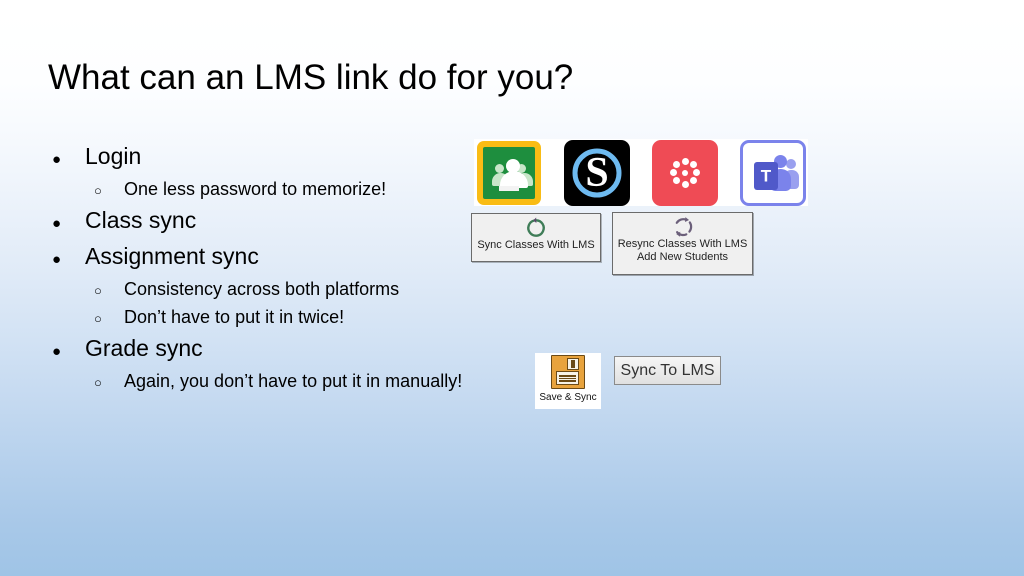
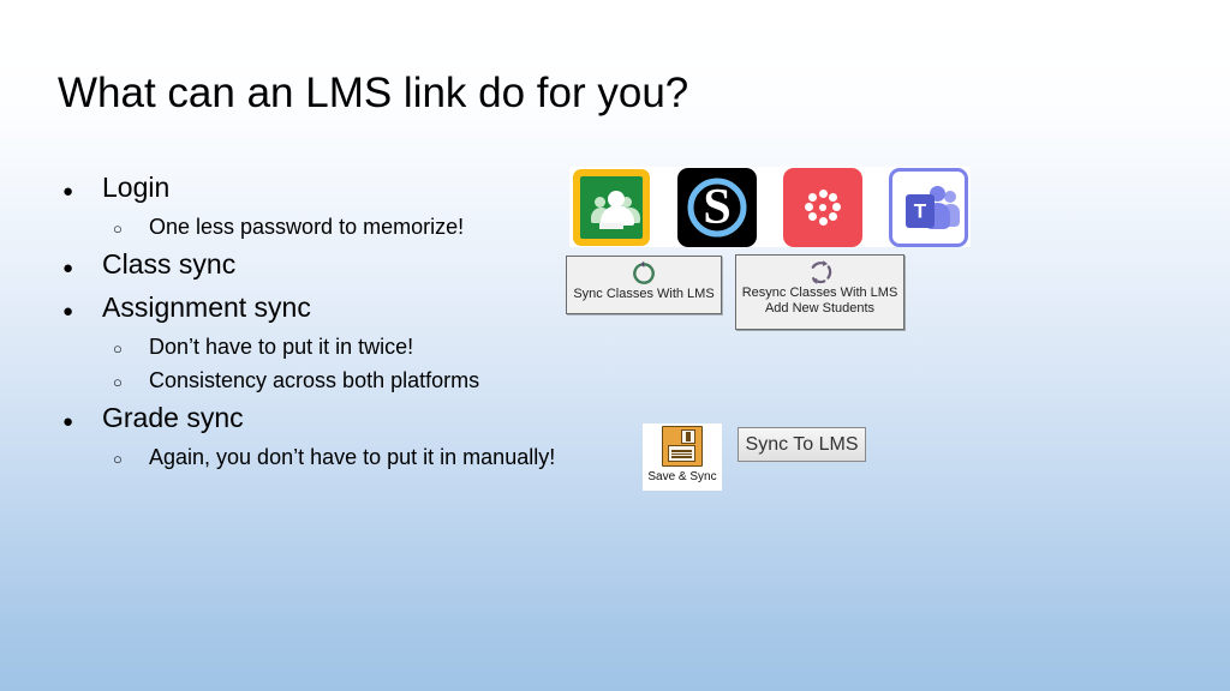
  What can an LMS link do for you?
  ●
  Login
  ○
  One less password to memorize!
  ●
  Class sync
  ●
  Assignment sync
  ○
- Consistency across both platforms
+ Don’t have to put it in twice!
  ○
- Don’t have to put it in twice!
+ Consistency across both platforms
  ●
  Grade sync
  ○
  Again, you don’t have to put it in manually!
  S
  T
  Sync Classes With LMS
  Resync Classes With LMS
  Add New Students
  Save & Sync
  Sync To LMS
